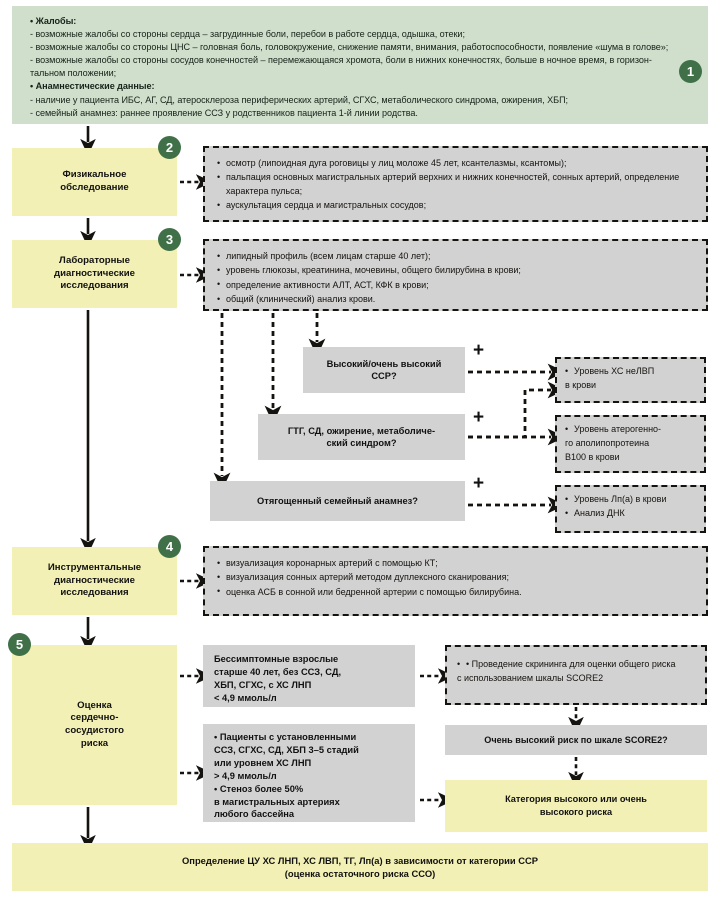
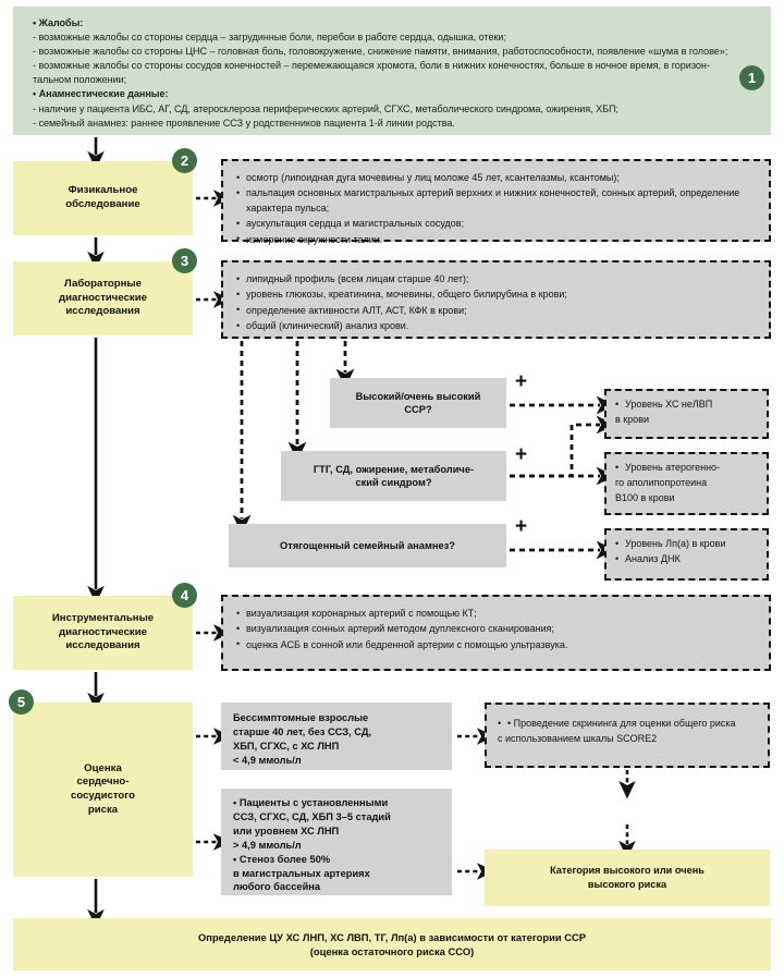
  • Жалобы:
  - возможные жалобы со стороны сердца – загрудинные боли, перебои в работе сердца, одышка, отеки;
  - возможные жалобы со стороны ЦНС – головная боль, головокружение, снижение памяти, внимания, работоспособности, появление «шума в голове»;
  - возможные жалобы со стороны сосудов конечностей – перемежающаяся хромота, боли в нижних конечностях, больше в ночное время, в горизон-тальном положении;
  • Анамнестические данные:
  - наличие у пациента ИБС, АГ, СД, атеросклероза периферических артерий, СГХС, метаболического синдрома, ожирения, ХБП;
  - семейный анамнез: раннее проявление ССЗ у родственников пациента 1-й линии родства.
  1
  Физикальное
  обследование
  2
- осмотр (липоидная дуга роговицы у лиц моложе 45 лет, ксантелазмы, ксантомы);
+ осмотр (липоидная дуга мочевины у лиц моложе 45 лет, ксантелазмы, ксантомы);
  пальпация основных магистральных артерий верхних и нижних конечностей, сонных артерий, определение характера пульса;
  аускультация сердца и магистральных сосудов;
+ измерение окружности талии.
  Лабораторные
  диагностические
  исследования
  3
  липидный профиль (всем лицам старше 40 лет);
  уровень глюкозы, креатинина, мочевины, общего билирубина в крови;
  определение активности АЛТ, АСТ, КФК в крови;
  общий (клинический) анализ крови.
  Высокий/очень высокий
  ССР?
  +
  ГТГ, СД, ожирение, метаболиче-
  ский синдром?
  +
  Отягощенный семейный анамнез?
  +
  Уровень ХС неЛВП
  в крови
  Уровень атерогенно-
  го аполипопротеина
  В100 в крови
  Уровень Лп(а) в крови
  Анализ ДНК
  Инструментальные
  диагностические
  исследования
  4
  визуализация коронарных артерий с помощью КТ;
  визуализация сонных артерий методом дуплексного сканирования;
- оценка АСБ в сонной или бедренной артерии с помощью билирубина.
+ оценка АСБ в сонной или бедренной артерии с помощью ультразвука.
  Оценка
  сердечно-
  сосудистого
  риска
  5
  Бессимптомные взрослые
  старше 40 лет, без ССЗ, СД,
  ХБП, СГХС, с ХС ЛНП
  < 4,9 ммоль/л
  • Пациенты с установленными
  ССЗ, СГХС, СД, ХБП 3–5 стадий
  или уровнем ХС ЛНП
  > 4,9 ммоль/л
  • Стеноз более 50%
  в магистральных артериях
  любого бассейна
  • Проведение скрининга для оценки общего риска
  с использованием шкалы SCORE2
- Очень высокий риск по шкале SCORE2?
  Категория высокого или очень
  высокого риска
  Определение ЦУ ХС ЛНП, ХС ЛВП, ТГ, Лп(а) в зависимости от категории ССР
  (оценка остаточного риска ССО)
